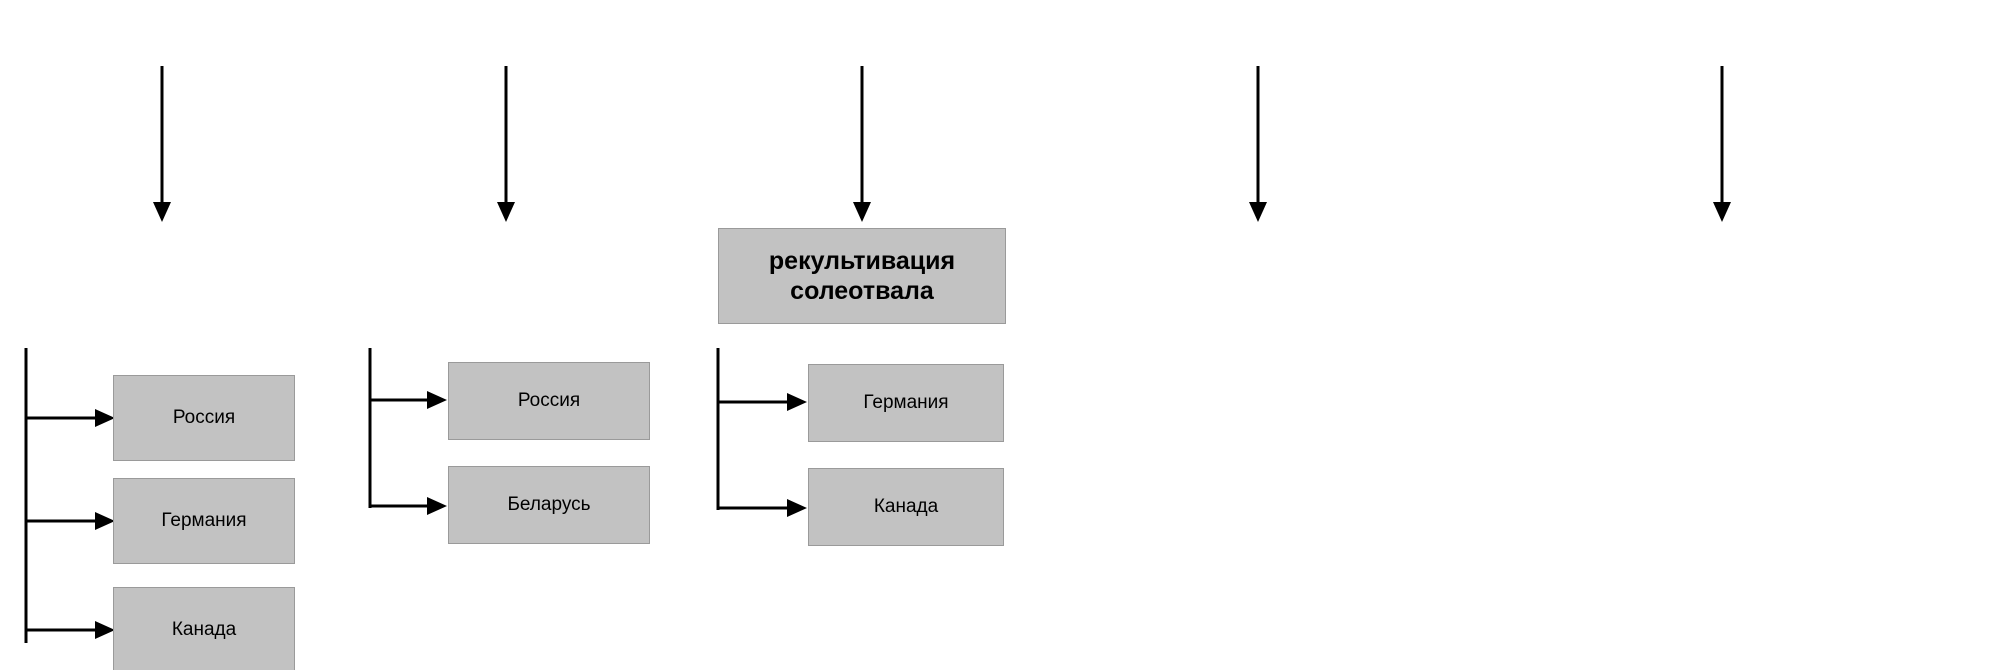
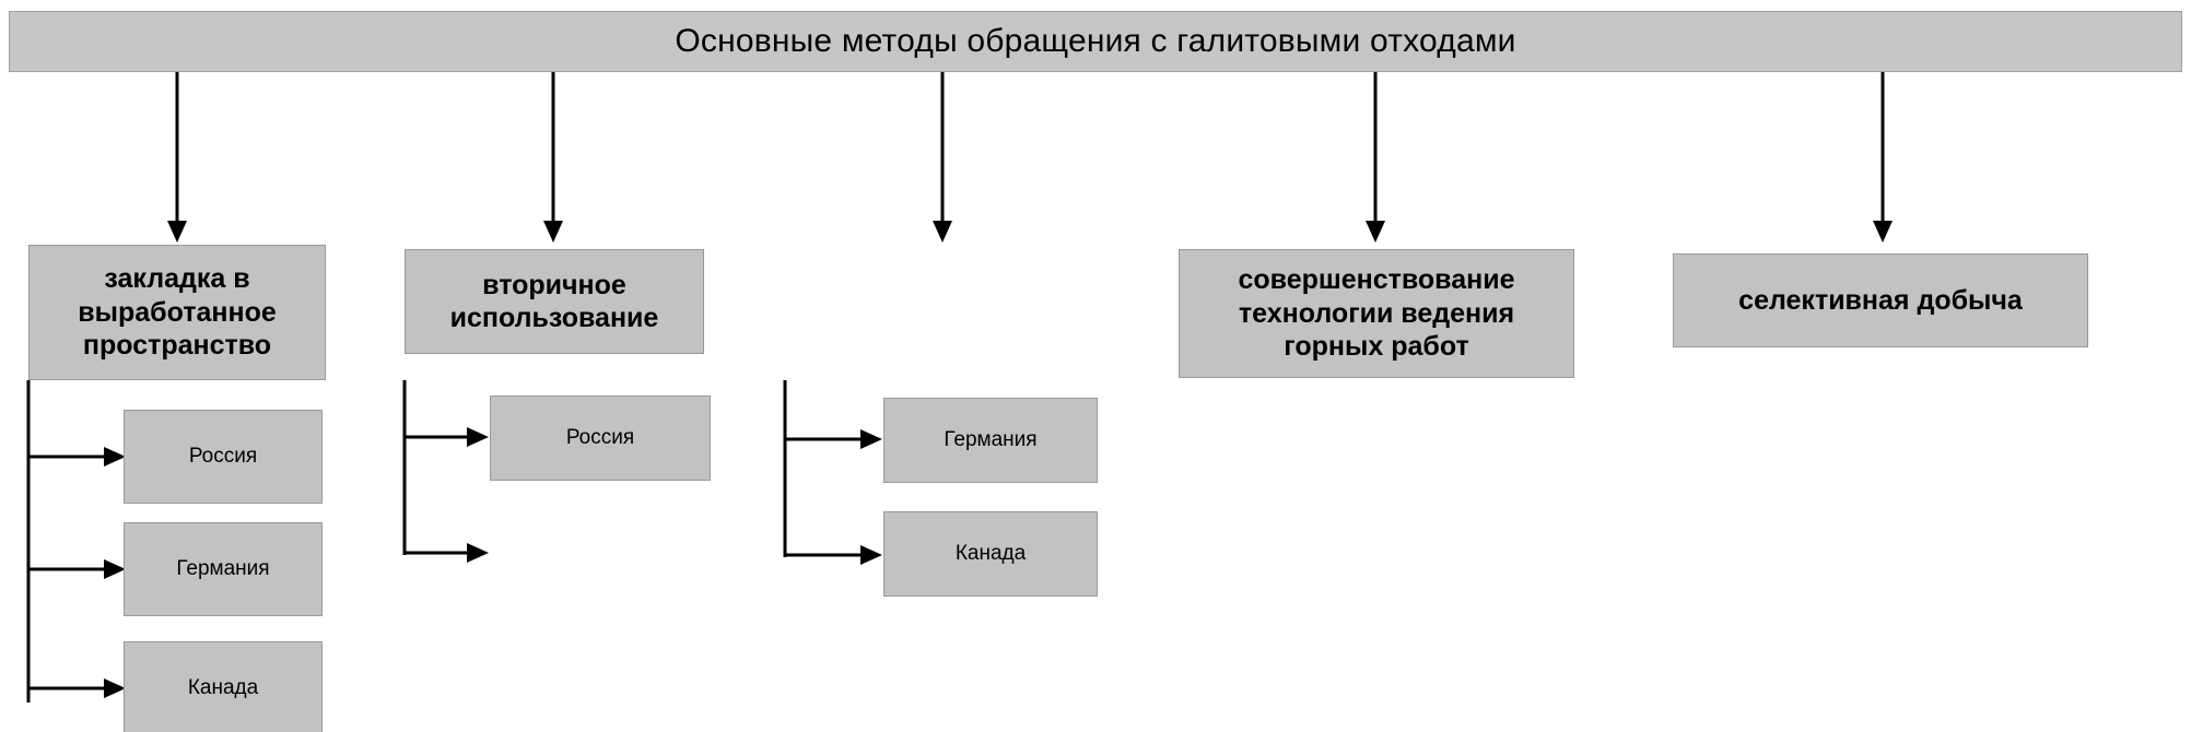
+ Основные методы обращения с галитовыми отходами
+ закладка в выработанное пространство
  Россия
  Германия
  Канада
+ вторичное использование
  Россия
- Беларусь
- рекультивация солеотвала
  Германия
  Канада
+ совершенствование технологии ведения горных работ
+ селективная добыча
